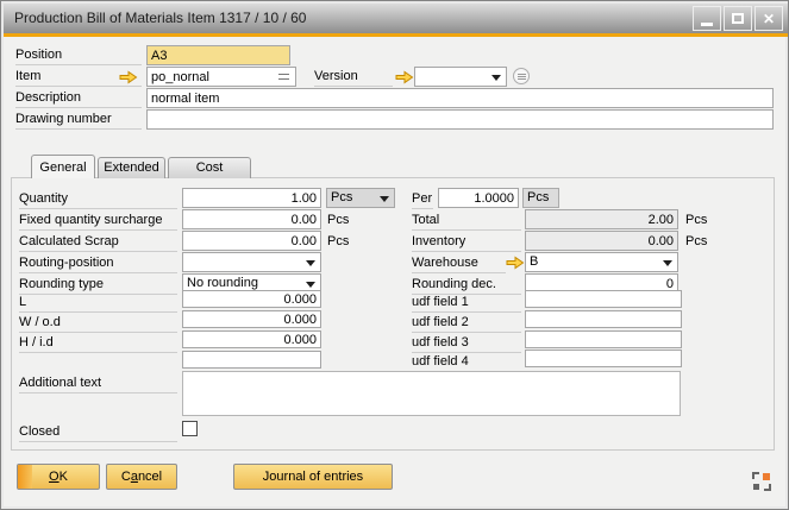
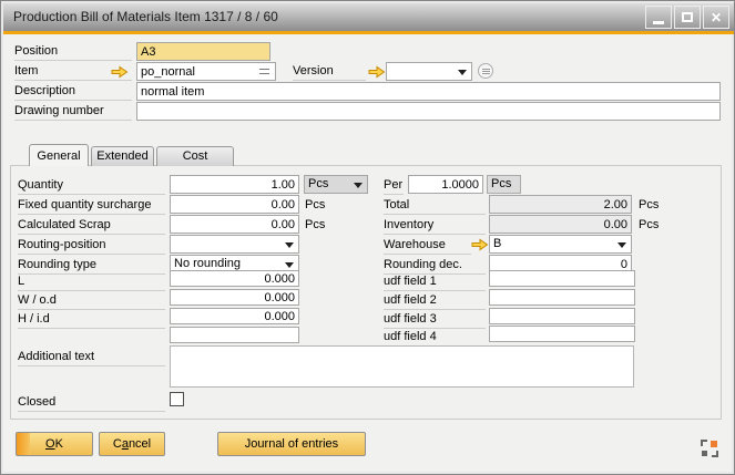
- Production Bill of Materials Item 1317 / 10 / 60
+ Production Bill of Materials Item 1317 / 8 / 60
  ✕
  Position
  A3
  Item
  po_nornal
  Version
  Description
  normal item
  Drawing number
  General
  Extended
  Cost
  Quantity
  1.00
  Pcs
  Fixed quantity surcharge
  0.00
  Pcs
  Calculated Scrap
  0.00
  Pcs
  Routing-position
  Rounding type
  No rounding
  L
  0.000
  W / o.d
  0.000
  H / i.d
  0.000
  Per
  1.0000
  Pcs
  Total
  2.00
  Pcs
  Inventory
  0.00
  Pcs
  Warehouse
  B
  Rounding dec.
  0
  udf field 1
  udf field 2
  udf field 3
  udf field 4
  Additional text
  Closed
  OK
  Cancel
  Journal of entries
